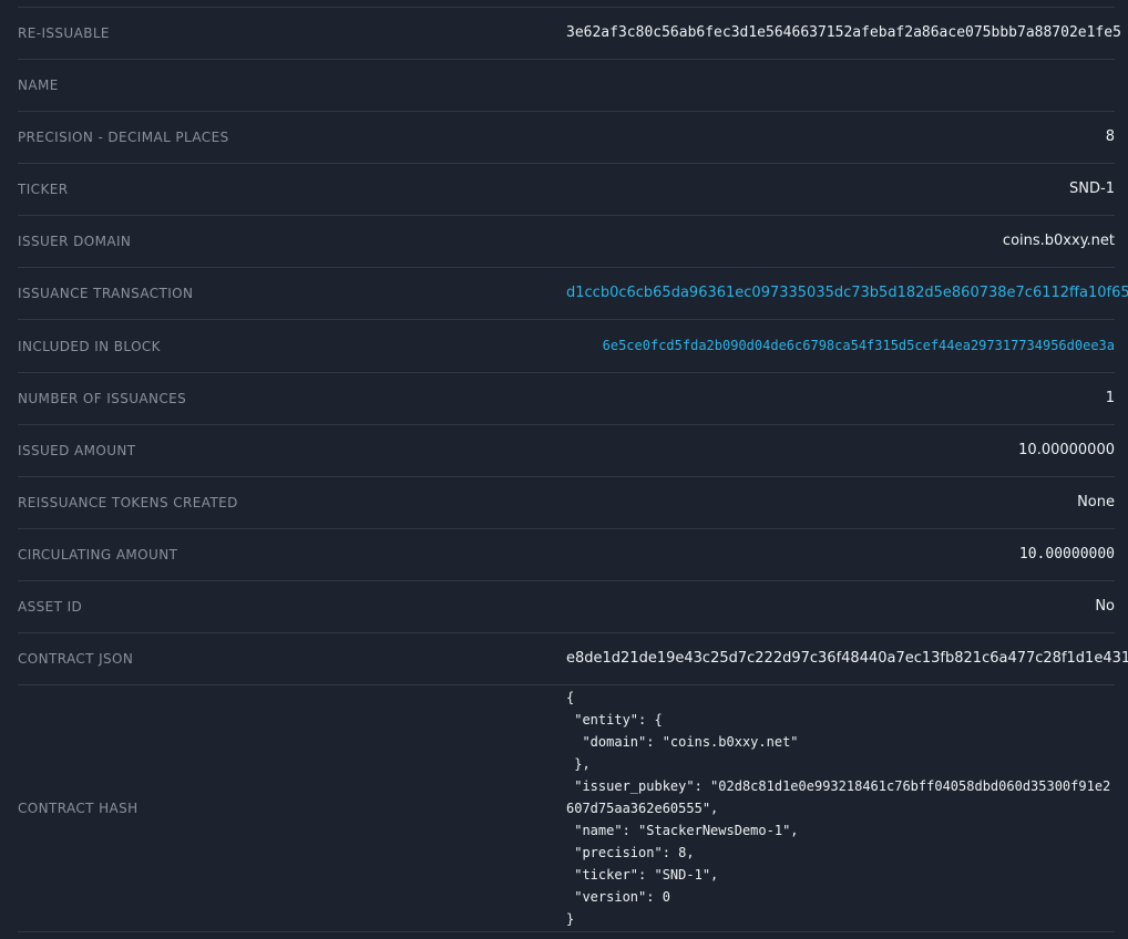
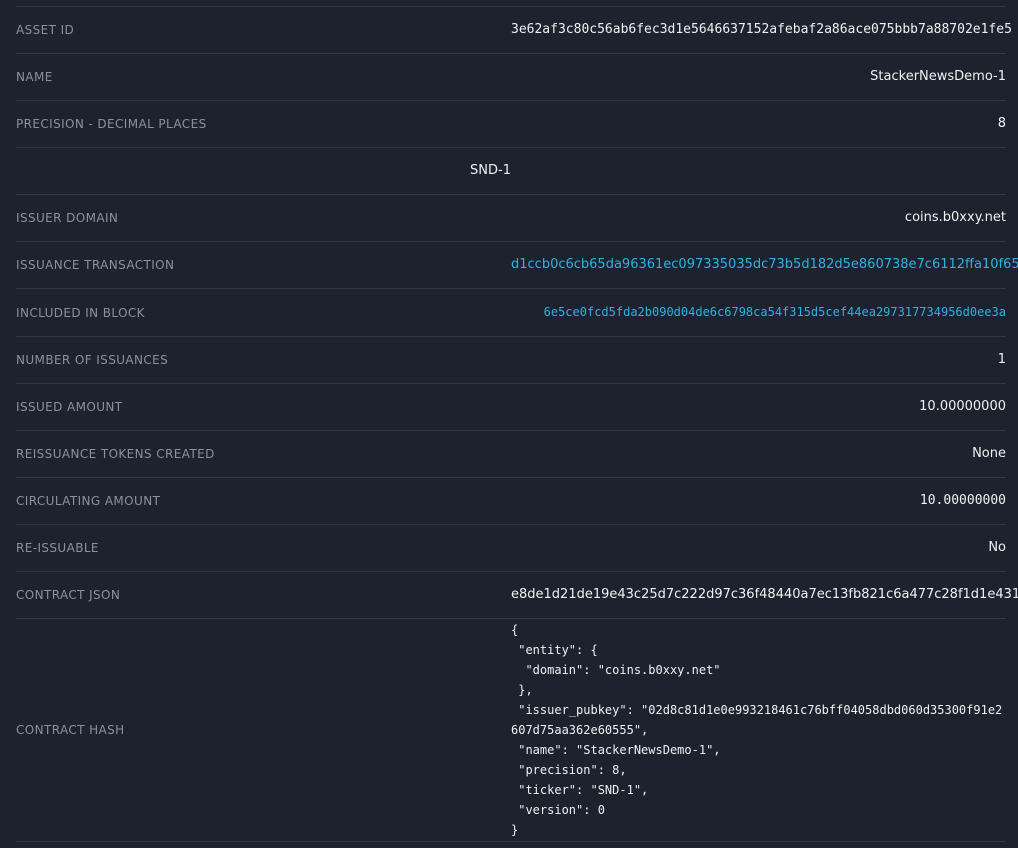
- RE-ISSUABLE
+ ASSET ID
  3e62af3c80c56ab6fec3d1e5646637152afebaf2a86ace075bbb7a88702e1fe5
  NAME
+ StackerNewsDemo-1
  PRECISION - DECIMAL PLACES
  8
- TICKER
  SND-1
  ISSUER DOMAIN
  coins.b0xxy.net
  ISSUANCE TRANSACTION
  d1ccb0c6cb65da96361ec097335035dc73b5d182d5e860738e7c6112ffa10f65
  INCLUDED IN BLOCK
  6e5ce0fcd5fda2b090d04de6c6798ca54f315d5cef44ea297317734956d0ee3a
  NUMBER OF ISSUANCES
  1
  ISSUED AMOUNT
  10.00000000
  REISSUANCE TOKENS CREATED
  None
  CIRCULATING AMOUNT
  10.00000000
- ASSET ID
+ RE-ISSUABLE
  No
  CONTRACT JSON
  e8de1d21de19e43c25d7c222d97c36f48440a7ec13fb821c6a477c28f1d1e431
  CONTRACT HASH
  {
  "entity": {
  "domain": "coins.b0xxy.net"
  },
  "issuer_pubkey": "02d8c81d1e0e993218461c76bff04058dbd060d35300f91e2607d75aa362e60555",
  "name": "StackerNewsDemo-1",
  "precision": 8,
  "ticker": "SND-1",
  "version": 0
  }
